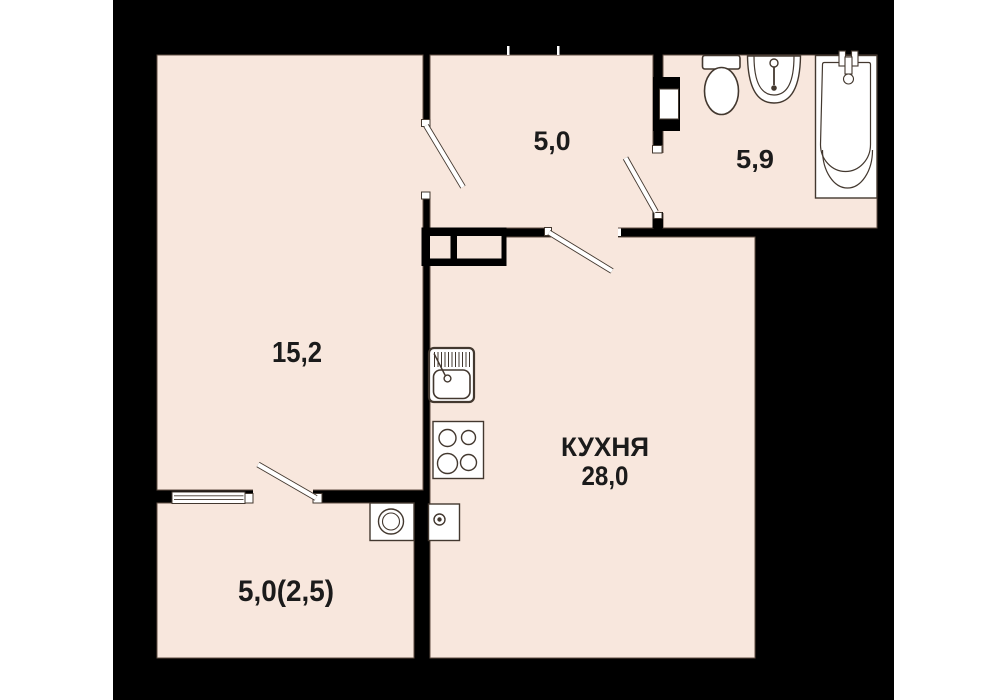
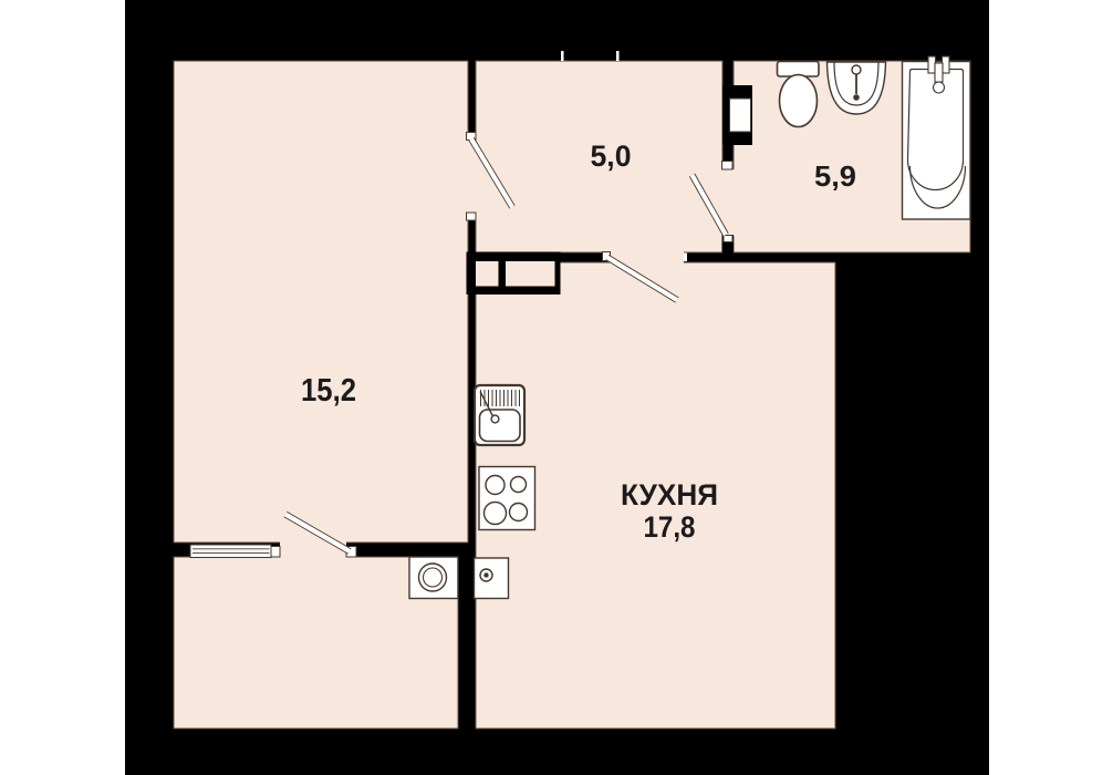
  15,2
  КУХНЯ
- 28,0
+ 17,8
  5,0
  5,9
- 5,0(2,5)
